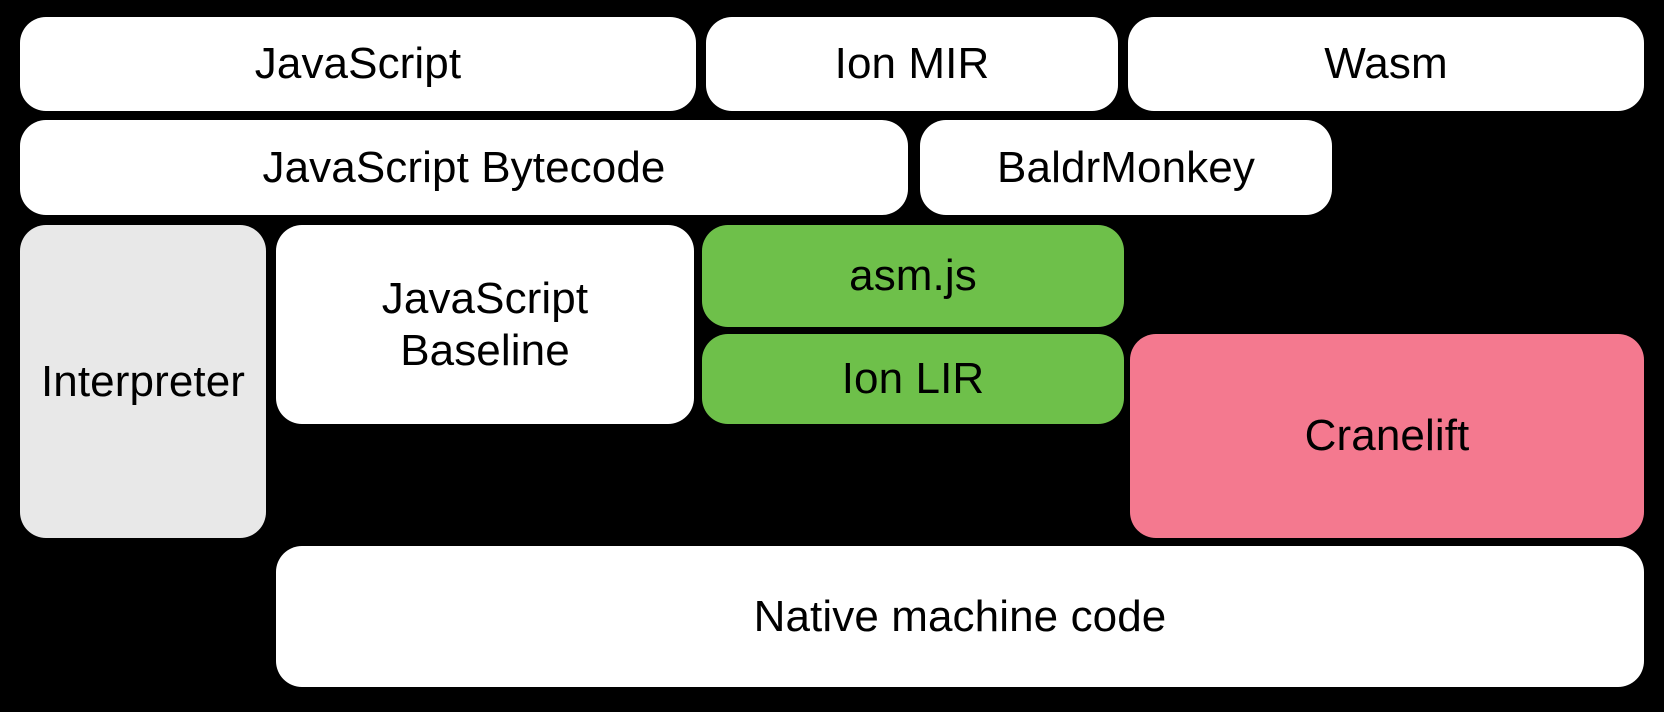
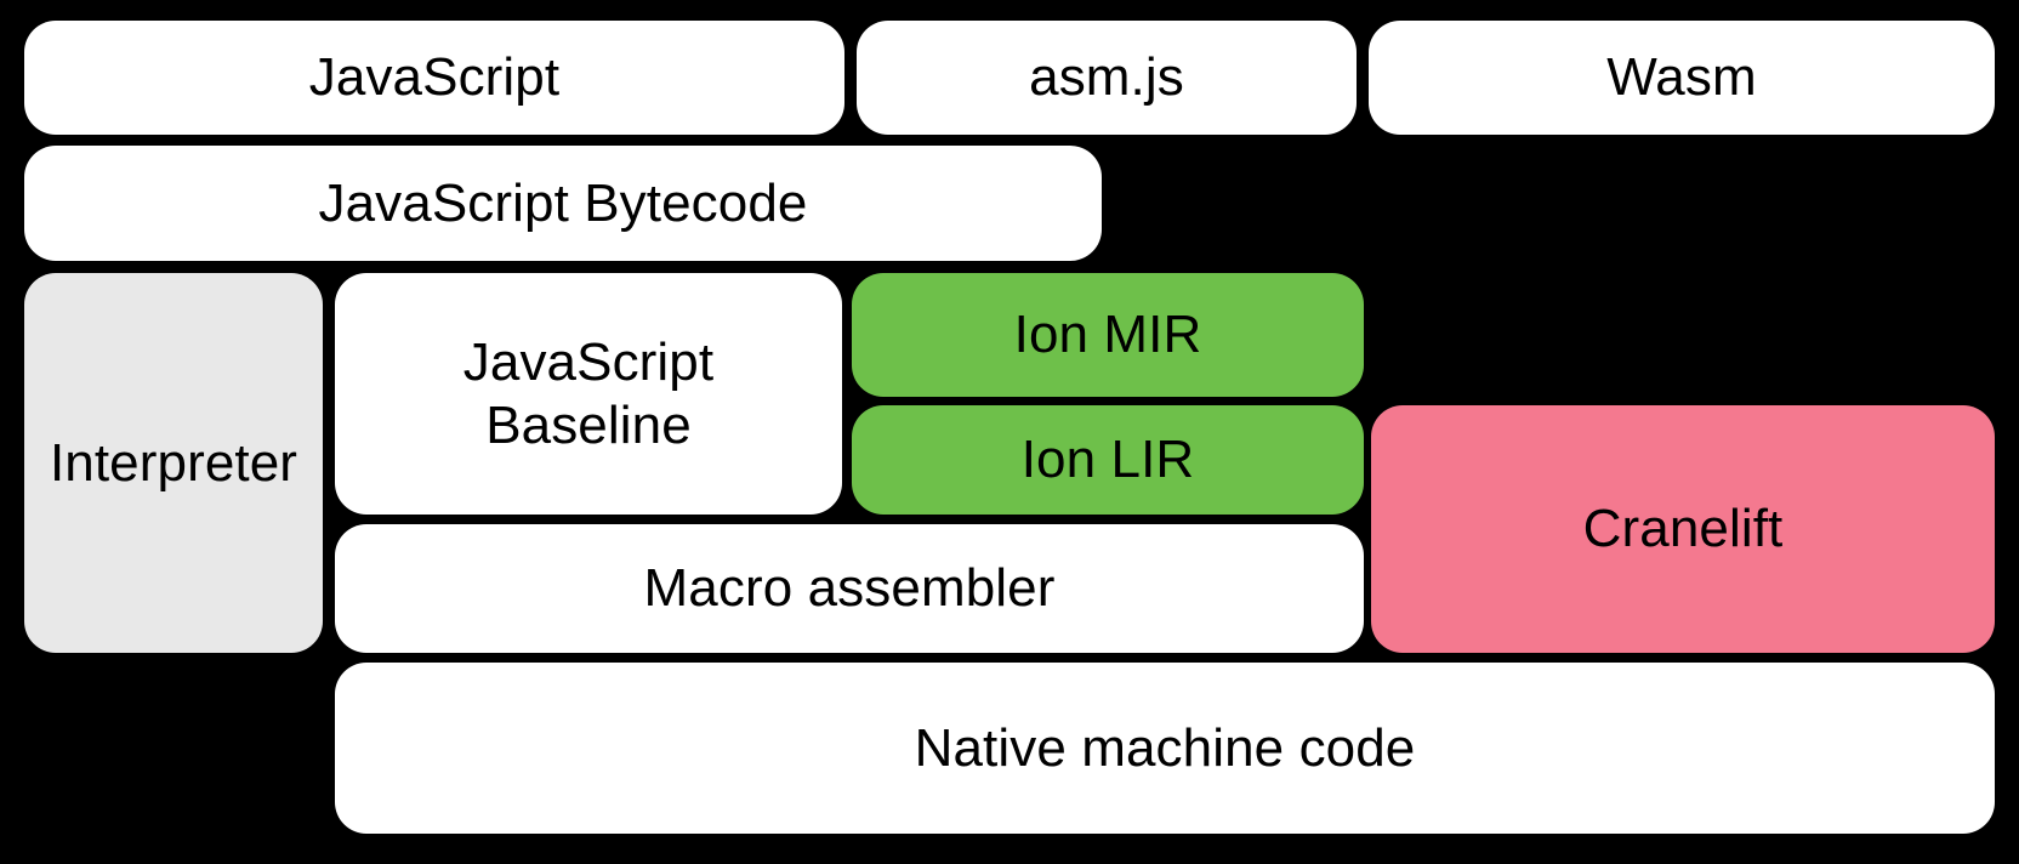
  JavaScript
- Ion MIR
+ asm.js
  Wasm
  JavaScript Bytecode
- BaldrMonkey
  Interpreter
  JavaScript
  Baseline
- asm.js
+ Ion MIR
  Ion LIR
  Cranelift
+ Macro assembler
  Native machine code
